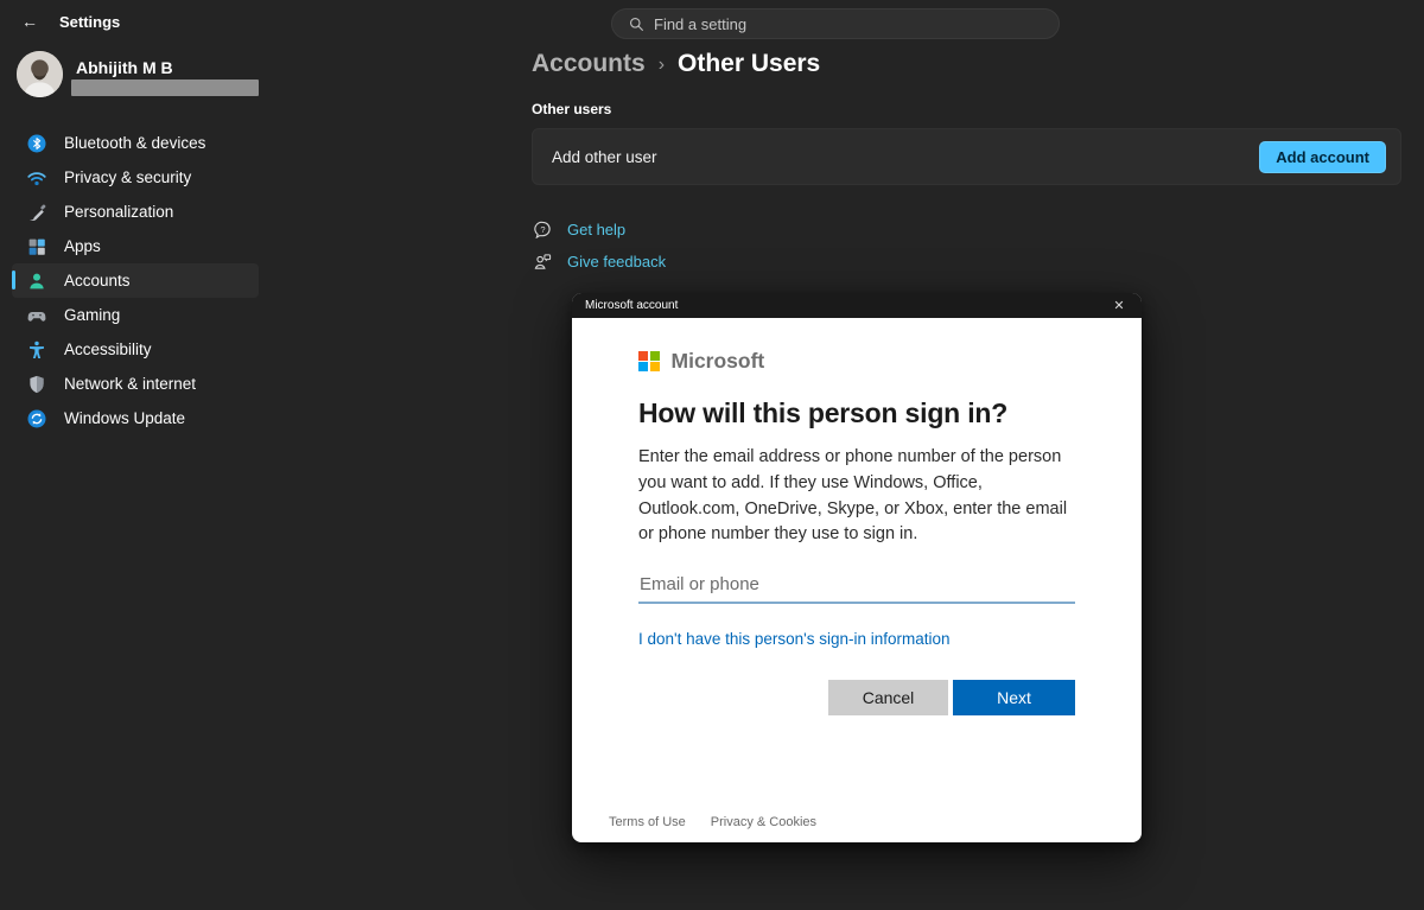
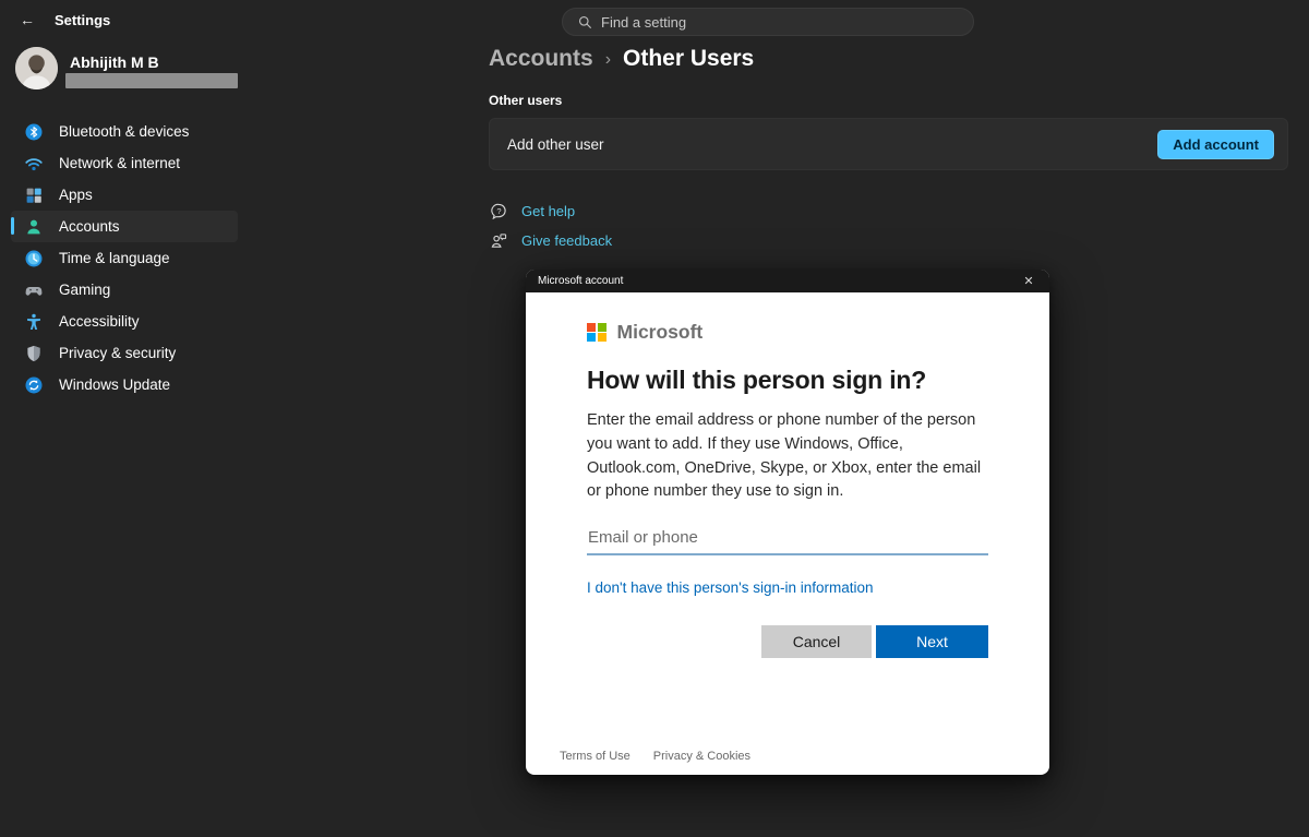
  ←
  Settings
  Abhijith M B
  Bluetooth & devices
- Privacy & security
+ Network & internet
- Personalization
  Apps
  Accounts
+ Time & language
  Gaming
  Accessibility
- Network & internet
+ Privacy & security
  Windows Update
  Find a setting
  Accounts
  ›
  Other Users
  Other users
  Add other user
  Add account
  ?
  Get help
  Give feedback
  Microsoft account
  ✕
  Microsoft
  How will this person sign in?
  Enter the email address or phone number of the person you want to add. If they use Windows, Office, Outlook.com, OneDrive, Skype, or Xbox, enter the email or phone number they use to sign in.
  Email or phone
  I don't have this person's sign-in information
  Cancel
  Next
  Terms of Use
  Privacy & Cookies
